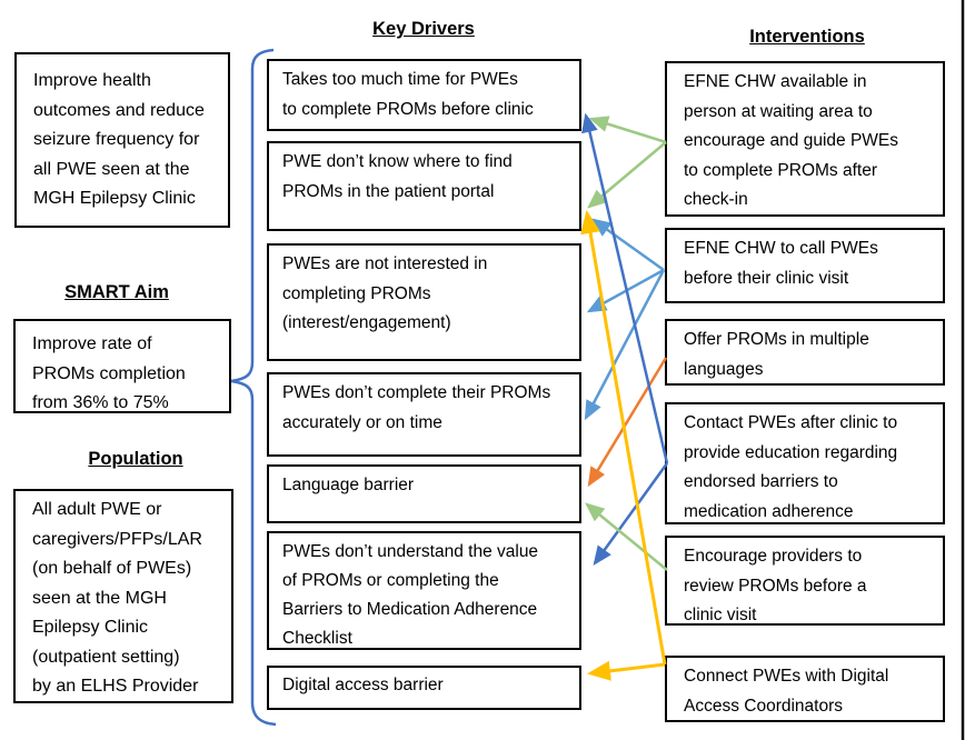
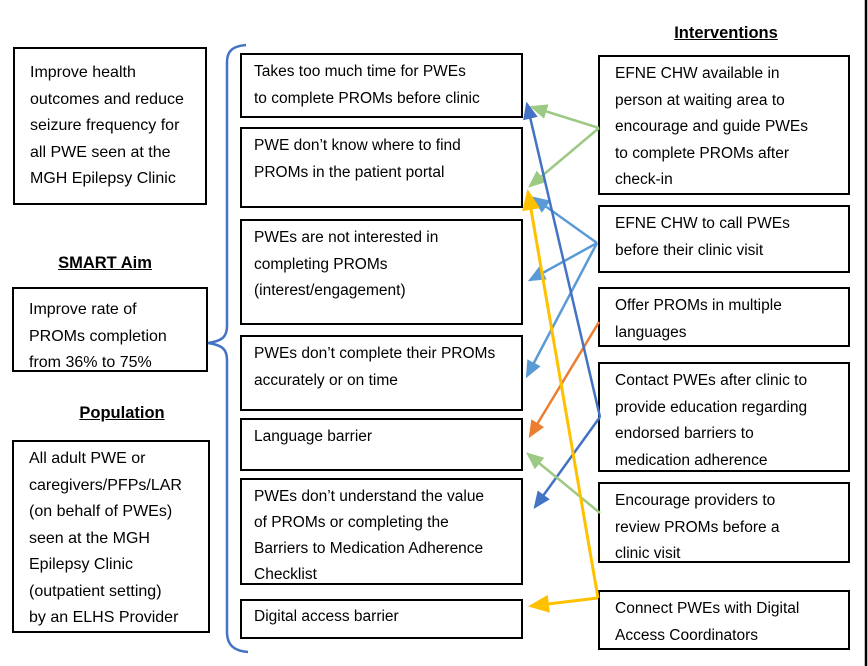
- Key Drivers
  Interventions
  SMART Aim
  Population
  Improve health
  outcomes and reduce
  seizure frequency for
  all PWE seen at the
  MGH Epilepsy Clinic
  Improve rate of
  PROMs completion
  from 36% to 75%
  All adult PWE or
  caregivers/PFPs/LAR
  (on behalf of PWEs)
  seen at the MGH
  Epilepsy Clinic
  (outpatient setting)
  by an ELHS Provider
  Takes too much time for PWEs
  to complete PROMs before clinic
  PWE don’t know where to find
  PROMs in the patient portal
  PWEs are not interested in
  completing PROMs
  (interest/engagement)
  PWEs don’t complete their PROMs
  accurately or on time
  Language barrier
  PWEs don’t understand the value
  of PROMs or completing the
  Barriers to Medication Adherence
  Checklist
  Digital access barrier
  EFNE CHW available in
  person at waiting area to
  encourage and guide PWEs
  to complete PROMs after
  check-in
  EFNE CHW to call PWEs
  before their clinic visit
  Offer PROMs in multiple
  languages
  Contact PWEs after clinic to
  provide education regarding
  endorsed barriers to
  medication adherence
  Encourage providers to
  review PROMs before a
  clinic visit
  Connect PWEs with Digital
  Access Coordinators
